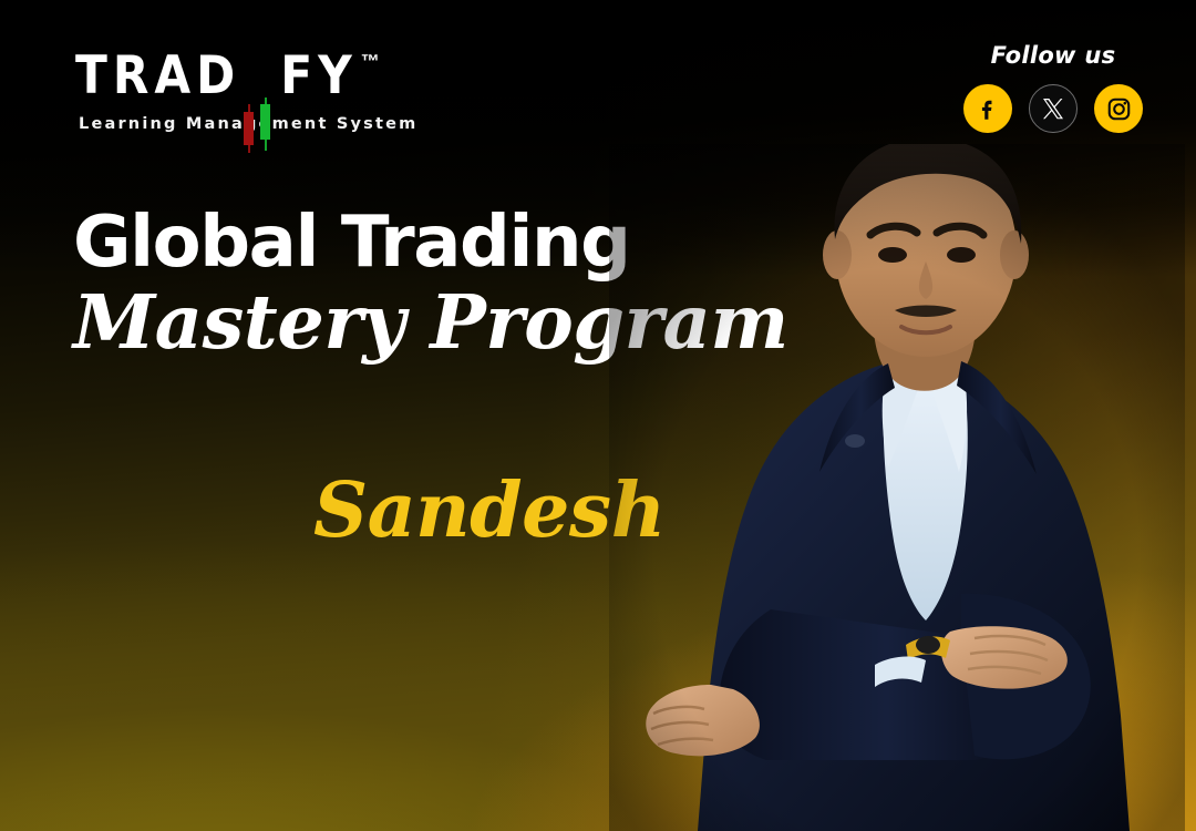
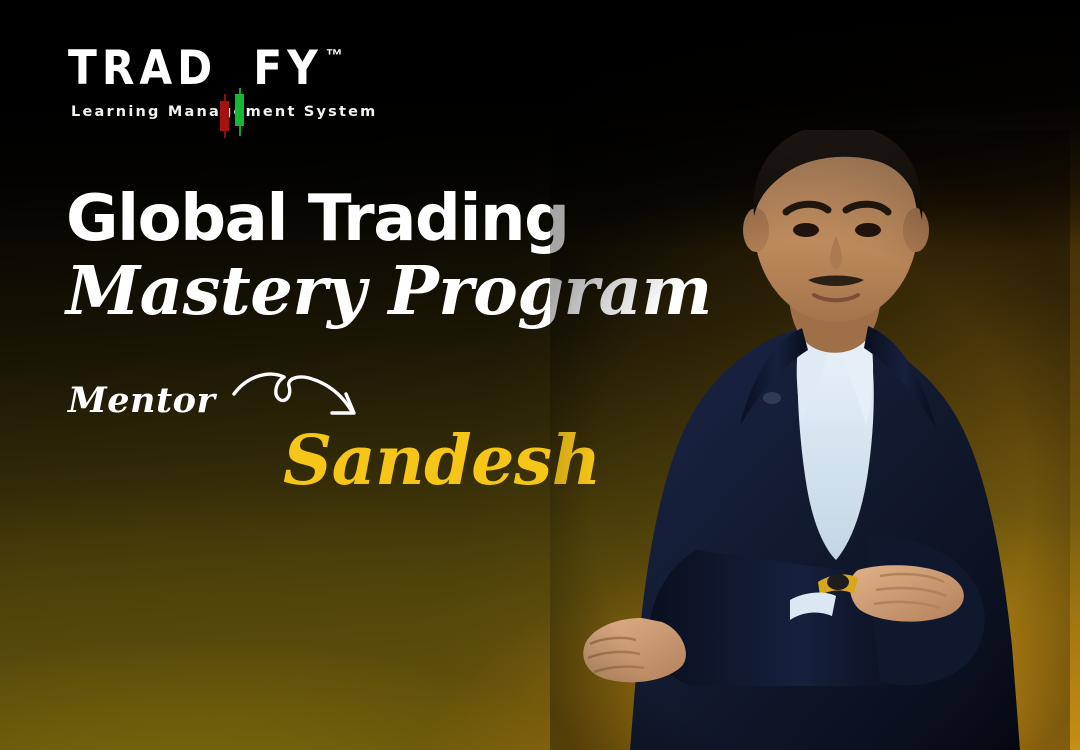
  TRAD
  FY
  ™
  Learning Manament System
- Follow us
  Global Trading
  Mastery Prog
+ Mentor
  Sandes
